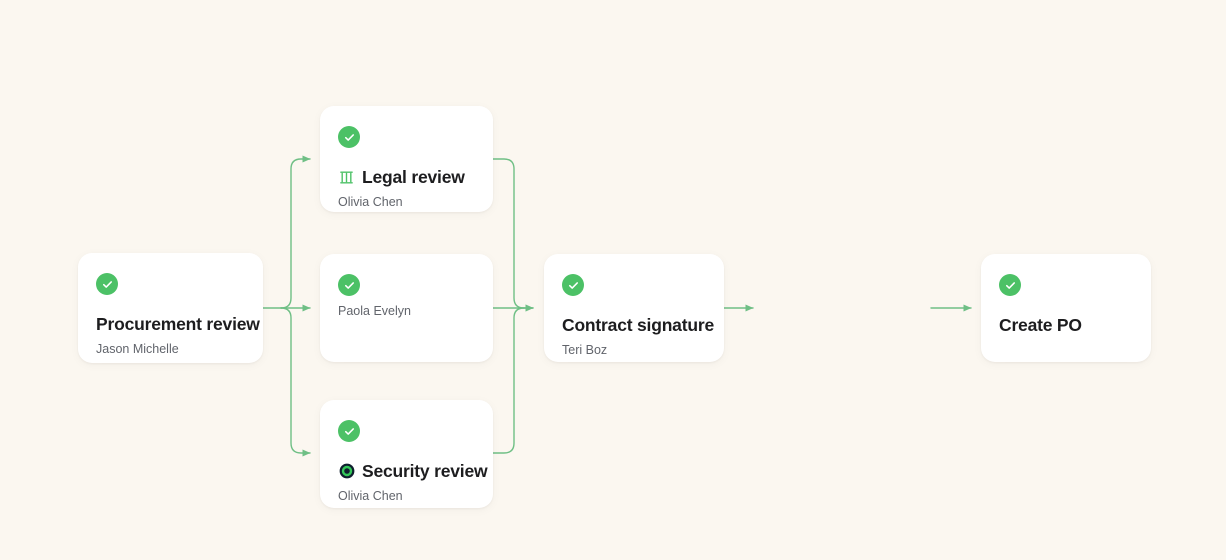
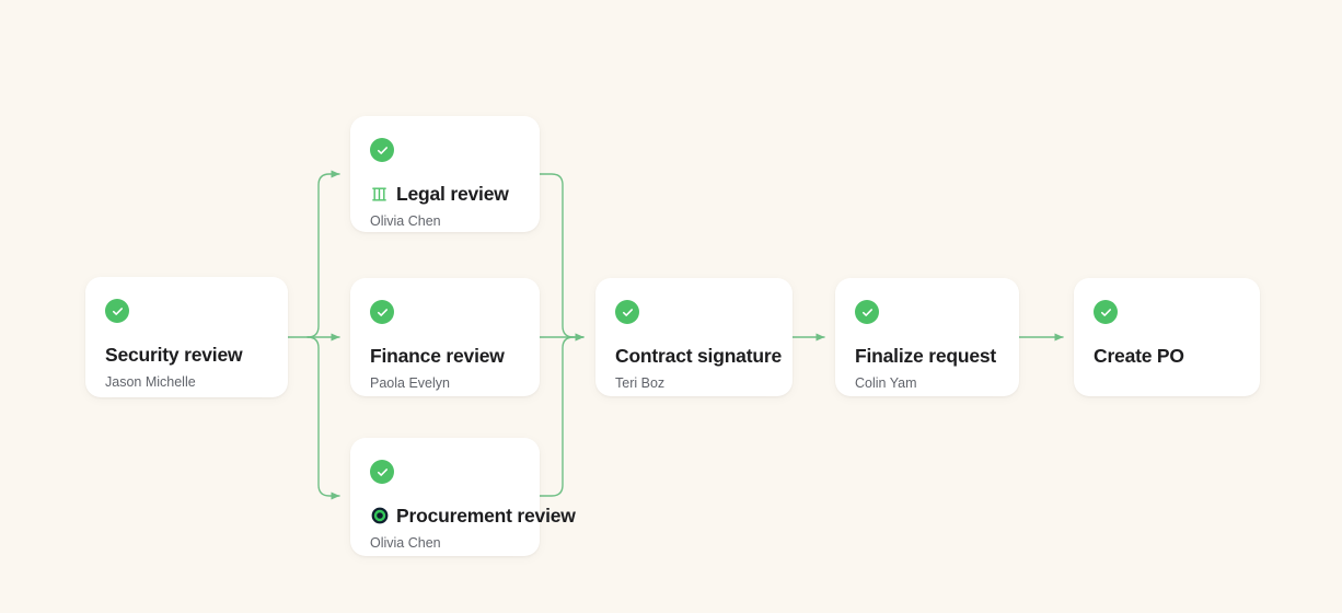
- Procurement review
+ Security review
  Jason Michelle
  Legal review
  Olivia Chen
+ Finance review
  Paola Evelyn
- Security review
+ Procurement review
  Olivia Chen
  Contract signature
  Teri Boz
+ Finalize request
+ Colin Yam
  Create PO
